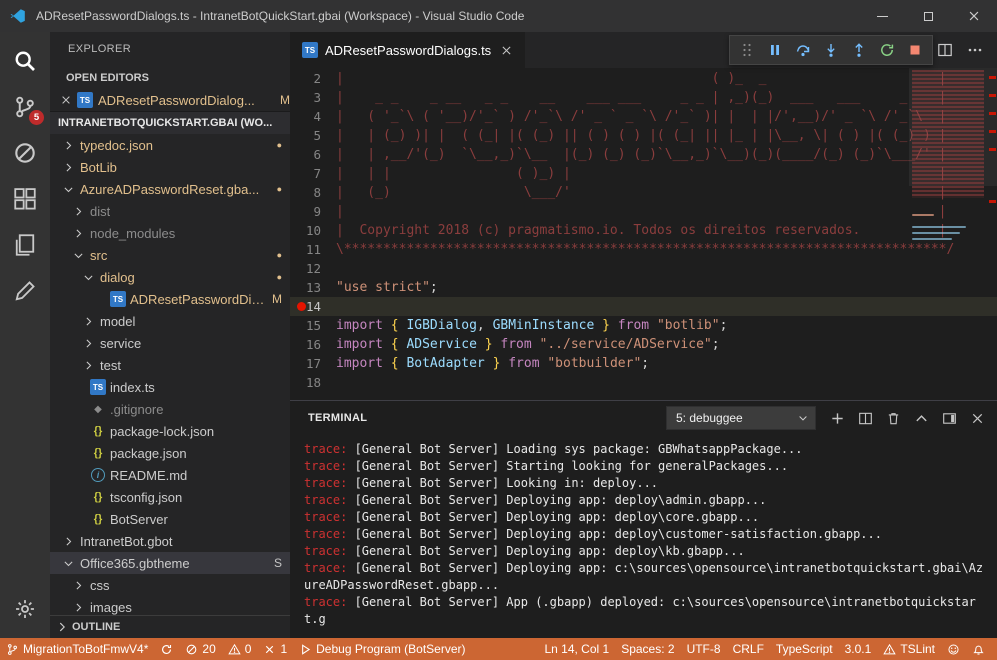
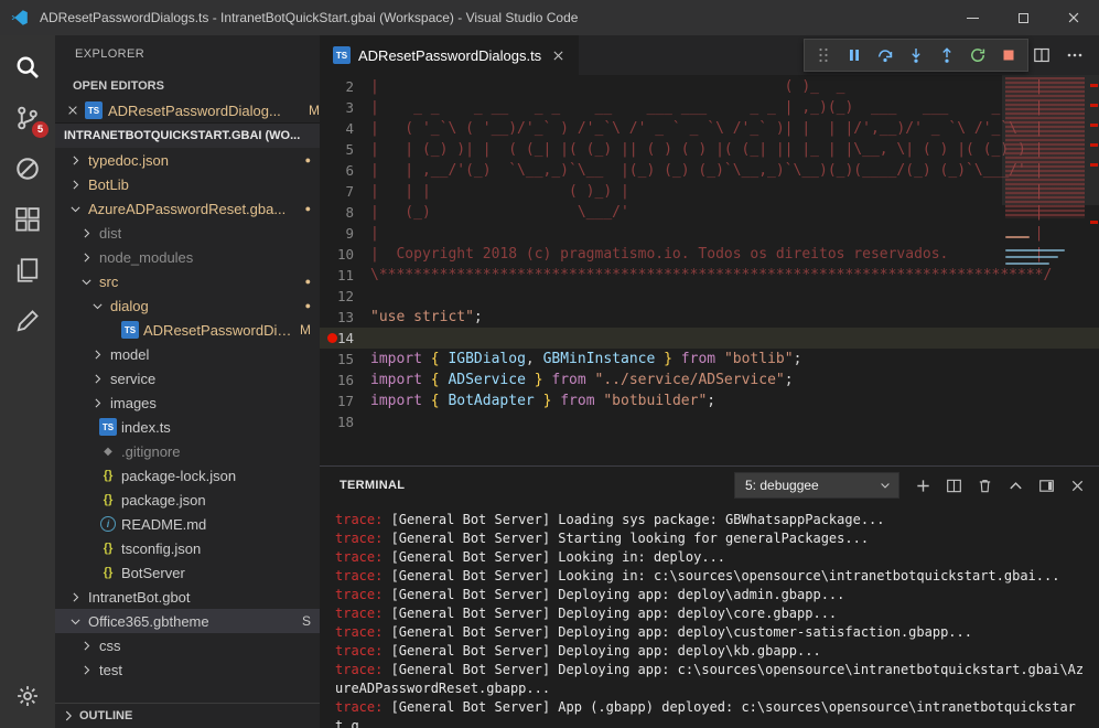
  ADResetPasswordDialogs.ts - IntranetBotQuickStart.gbai (Workspace) - Visual Studio Code
  5
  EXPLORER
  OPEN EDITORS
  TS
  ADResetPasswordDialog...
  M
  INTRANETBOTQUICKSTART.GBAI (WO...
  typedoc.json
  ●
  BotLib
  AzureADPasswordReset.gba...
  ●
  dist
  node_modules
  src
  ●
  dialog
  ●
  TS
  ADResetPasswordDial..
  M
  model
  service
- test
+ images
  TS
  index.ts
  ◆
  .gitignore
  {}
  package-lock.json
  {}
  package.json
  i
  README.md
  {}
  tsconfig.json
  {}
  BotServer
  IntranetBot.gbot
  Office365.gbtheme
  S
  css
- images
+ test
  OUTLINE
  TS
  ADResetPasswordDialogs.ts
  2
  | ( )_ _
  3
  | _ _ _ __ _ _ __ ___ ___ _ _ | ,_)(_) ___ ___ _
  4
  | ( '_`\ ( '__)/'_` ) /'_`\ /' _ ` _ `\ /'_` )| | | |/',__)/' _ `\ /'_
  5
  | | (_) )| | ( (_| |( (_) || ( ) ( ) |( (_| || |_ | |\__, \| ( ) |( (_
  6
  | | ,__/'(_) `\__,_)`\__ |(_) (_) (_)`\__,_)`\__)(_)(____/(_) (_)`\__
  7
  | | | ( )_) |
  8
  | (_) \___/'
  9
  | |
  10
  | Copyright 2018 (c) pragmatismo.io. Todos os direitos reservados. |
  11
  \*****************************************************************************/
  12
  13
  "use strict";
  14
  15
  import { IGBDialog, GBMinInstance } from "botlib";
  16
  import { ADService } from "../service/ADService";
  17
  import { BotAdapter } from "botbuilder";
  18
  TERMINAL
  5: debuggee
  trace: [General Bot Server] Loading sys package: GBWhatsappPackage...
  trace: [General Bot Server] Starting looking for generalPackages...
  trace: [General Bot Server] Looking in: deploy...
+ trace: [General Bot Server] Looking in: c:\sources\opensource\intranetbotquickstart.gbai...
  trace: [General Bot Server] Deploying app: deploy\admin.gbapp...
  trace: [General Bot Server] Deploying app: deploy\core.gbapp...
  trace: [General Bot Server] Deploying app: deploy\customer-satisfaction.gbapp...
  trace: [General Bot Server] Deploying app: deploy\kb.gbapp...
  trace: [General Bot Server] Deploying app: c:\sources\opensource\intranetbotquickstart.gbai\AzureADPasswordReset.gbapp...
  trace: [General Bot Server] App (.gbapp) deployed: c:\sources\opensource\intranetbotquickstart.g
- MigrationToBotFmwV4*
- 20
- 0
- 1
- Debug Program (BotServer)
- Ln 14, Col 1
- Spaces: 2
- UTF-8
- CRLF
- TypeScript
- 3.0.1
- TSLint
